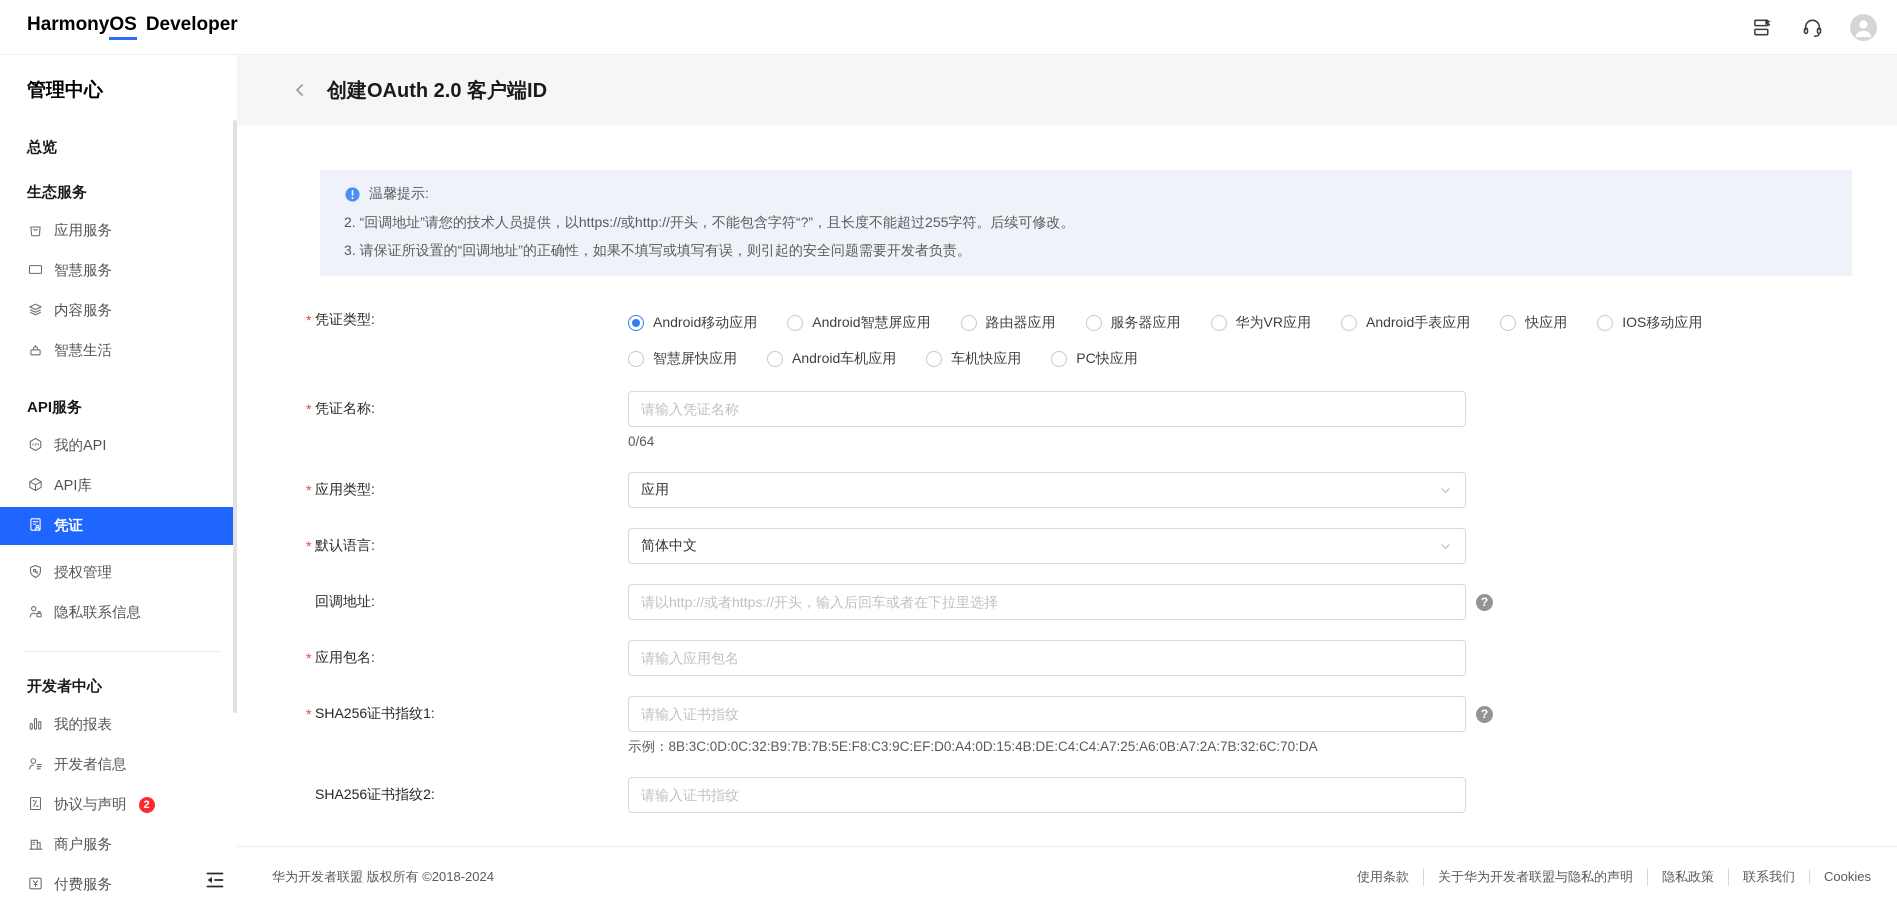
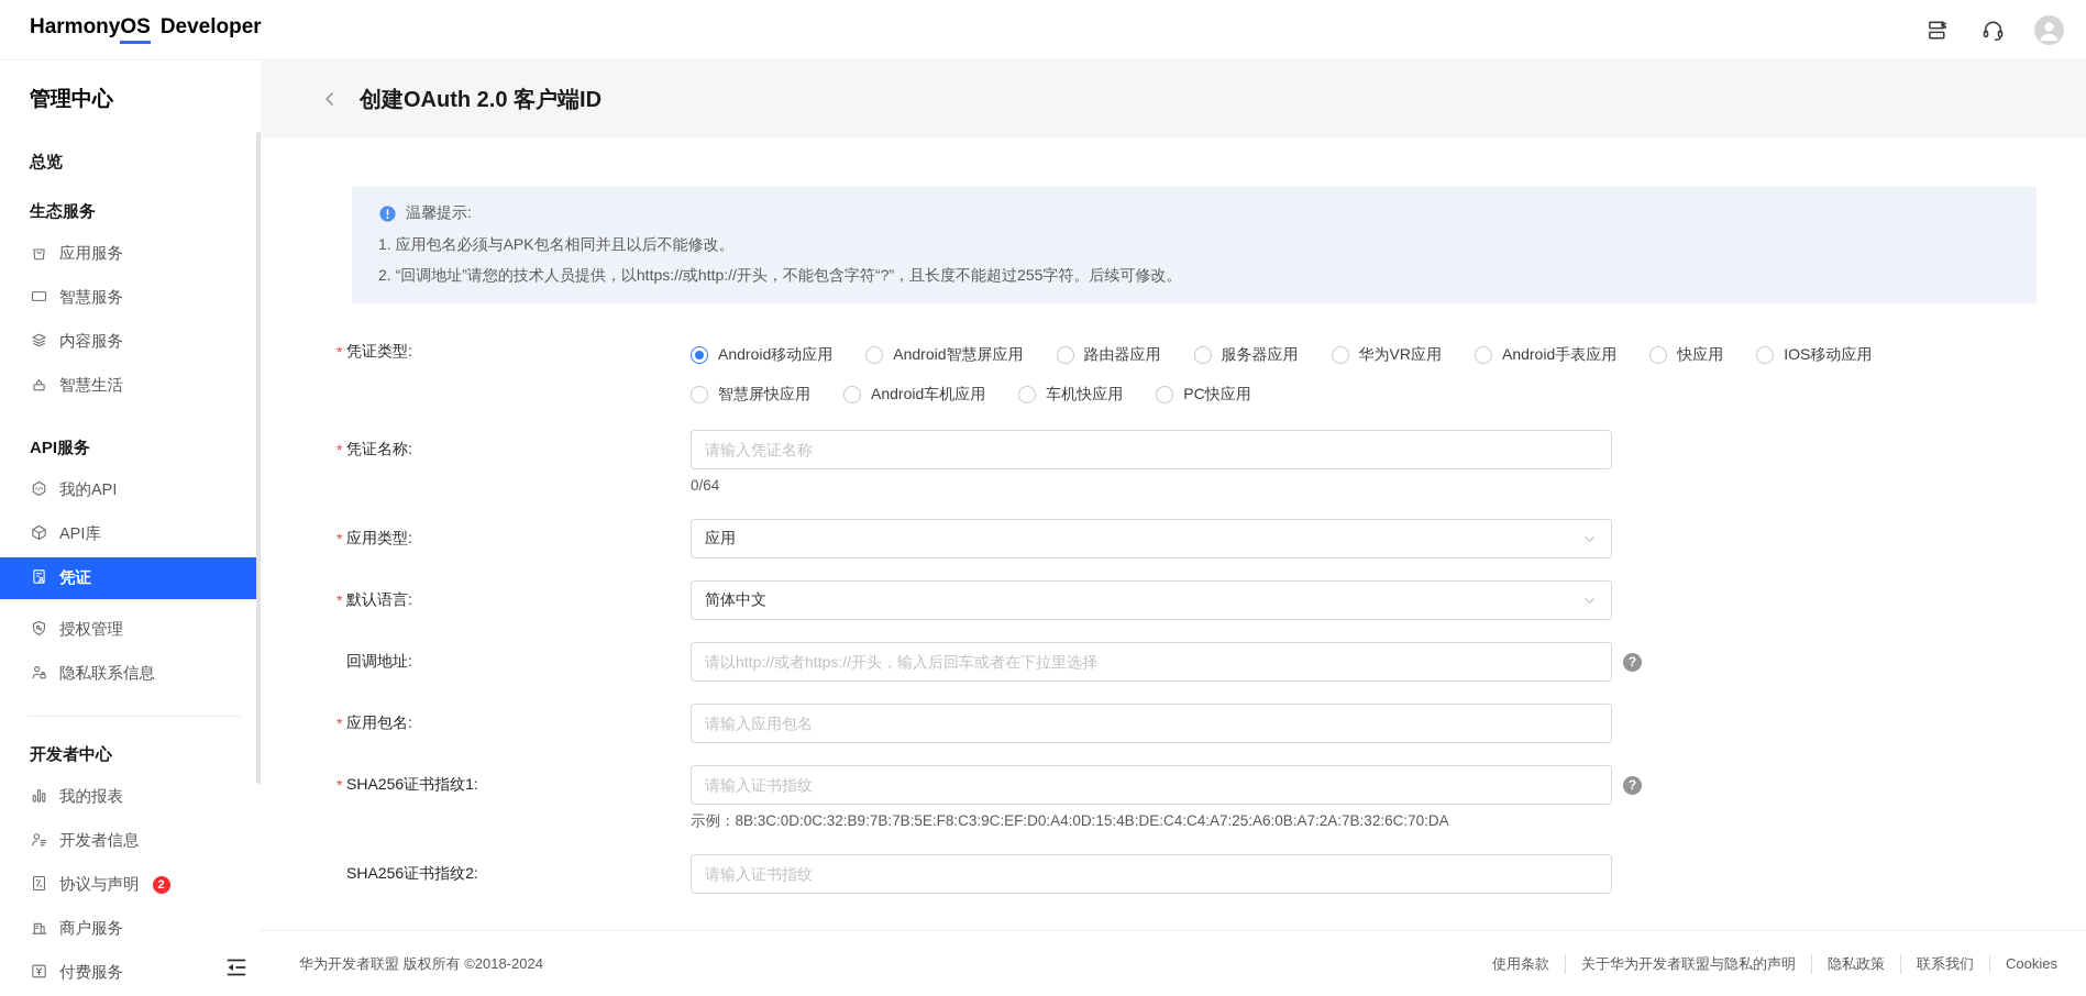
  Harmony
  OS
  Developer
  管理中心
  总览
  生态服务
  应用服务
  智慧服务
  内容服务
  智慧生活
  API服务
  我的API
  API库
  凭证
  授权管理
  隐私联系信息
  开发者中心
  我的报表
  开发者信息
  协议与声明
  2
  商户服务
  付费服务
  创建OAuth 2.0 客户端ID
  温馨提示:
+ 1. 应用包名必须与APK包名相同并且以后不能修改。
  2. “回调地址”请您的技术人员提供，以https://或http://开头，不能包含字符“?”，且长度不能超过255字符。后续可修改。
- 3. 请保证所设置的“回调地址”的正确性，如果不填写或填写有误，则引起的安全问题需要开发者负责。
  *
  凭证类型:
  Android移动应用
  Android智慧屏应用
  路由器应用
  服务器应用
  华为VR应用
  Android手表应用
  快应用
  IOS移动应用
  智慧屏快应用
  Android车机应用
  车机快应用
  PC快应用
  *
  凭证名称:
  请输入凭证名称
  0/64
  *
  应用类型:
  应用
  *
  默认语言:
  简体中文
  回调地址:
  请以http://或者https://开头，输入后回车或者在下拉里选择
  ?
  *
  应用包名:
  请输入应用包名
  *
  SHA256证书指纹1:
  请输入证书指纹
  ?
  示例：8B:3C:0D:0C:32:B9:7B:7B:5E:F8:C3:9C:EF:D0:A4:0D:15:4B:DE:C4:C4:A7:25:A6:0B:A7:2A:7B:32:6C:70:DA
  SHA256证书指纹2:
  请输入证书指纹
  华为开发者联盟 版权所有 ©2018-2024
  使用条款
  关于华为开发者联盟与隐私的声明
  隐私政策
  联系我们
  Cookies
